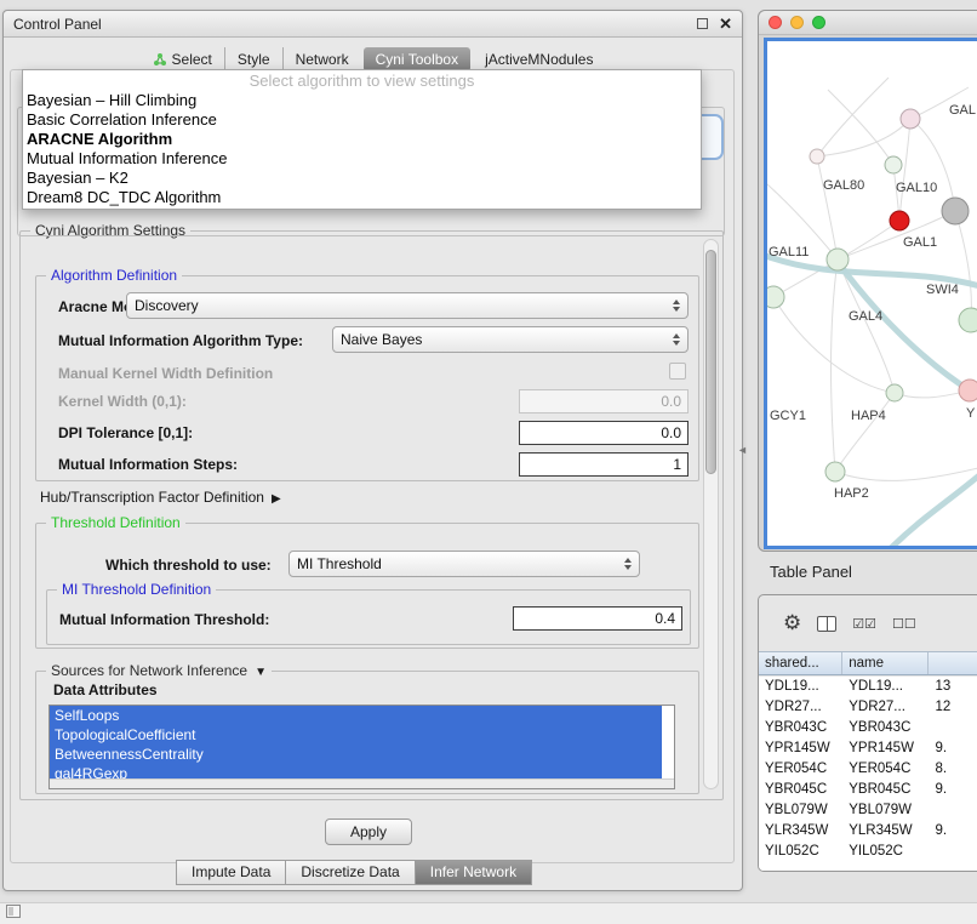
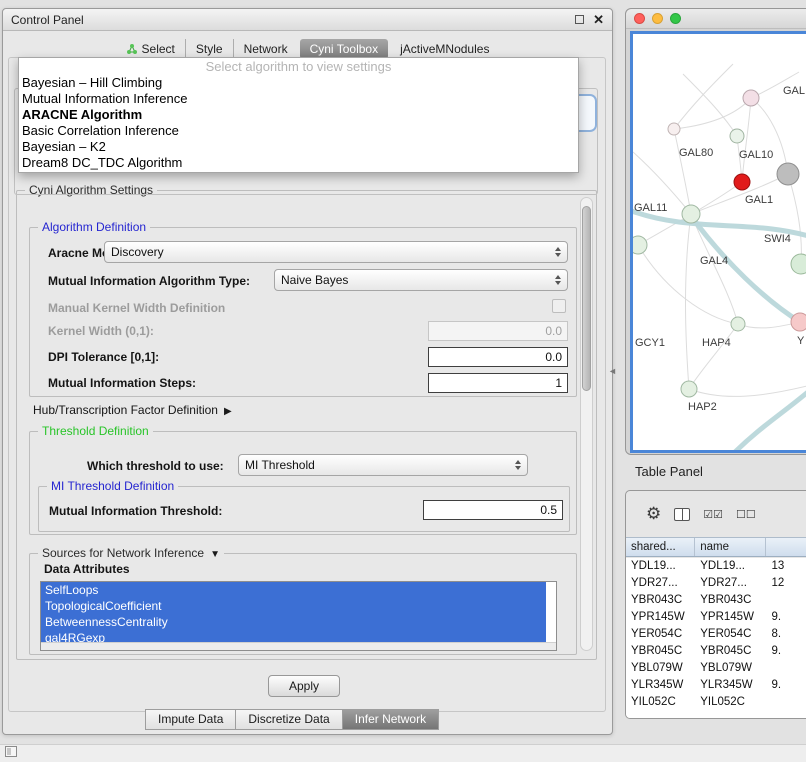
  Control Panel
  ✕
  Select
  Style
  Network
  Cyni Toolbox
  jActiveMNodules
  Select algorithm to view settings
  Bayesian – Hill Climbing
- Basic Correlation Inference
+ Mutual Information Inference
  ARACNE Algorithm
- Mutual Information Inference
+ Basic Correlation Inference
  Bayesian – K2
  Dream8 DC_TDC Algorithm
  Cyni Algorithm Settings
  Algorithm Definition
  Discovery
  Mutual Information Algorithm Type:
  Naive Bayes
  Manual Kernel Width Definition
  Kernel Width (0,1):
  0.0
  DPI Tolerance [0,1]:
  0.0
  Mutual Information Steps:
  1
  Hub/Transcription Factor Definition ▶
  Threshold Definition
  Which threshold to use:
  MI Threshold
  MI Threshold Definition
  Mutual Information Threshold:
- 0.4
+ 0.5
  Sources for Network Inference ▼
  Data Attributes
  SelfLoops
  TopologicalCoefficient
  BetweennessCentrality
  gal4RGexp
  Apply
  Impute Data
  Discretize Data
  Infer Network
  ◄
  GAL80
  GAL10
  GAL11
  GAL1
  SWI4
  GAL4
  GCY1
  HAP4
  HAP2
  GAL
  Y
  Table Panel
  ⚙
  ☑☑
  ☐☐
  shared...
  name
  YDL19...
  YDL19...
  13
  YDR27...
  YDR27...
  12
  YBR043C
  YBR043C
  YPR145W
  YPR145W
  9.
  YER054C
  YER054C
  8.
  YBR045C
  YBR045C
  9.
  YBL079W
  YBL079W
  YLR345W
  YLR345W
  9.
  YIL052C
  YIL052C
